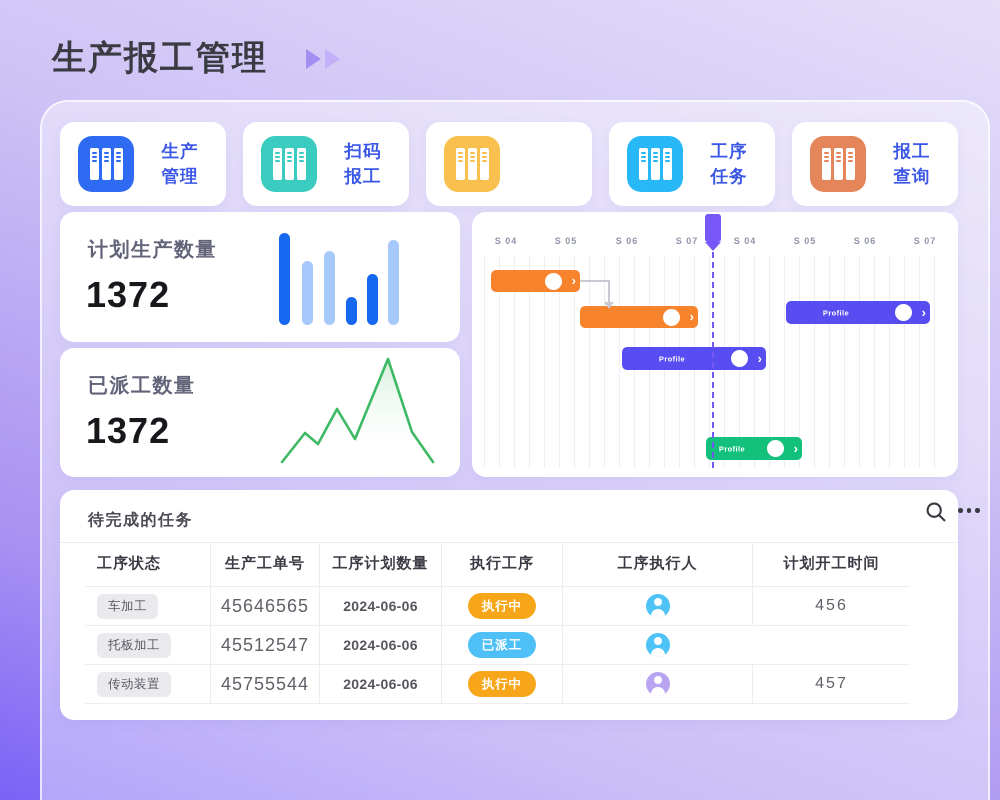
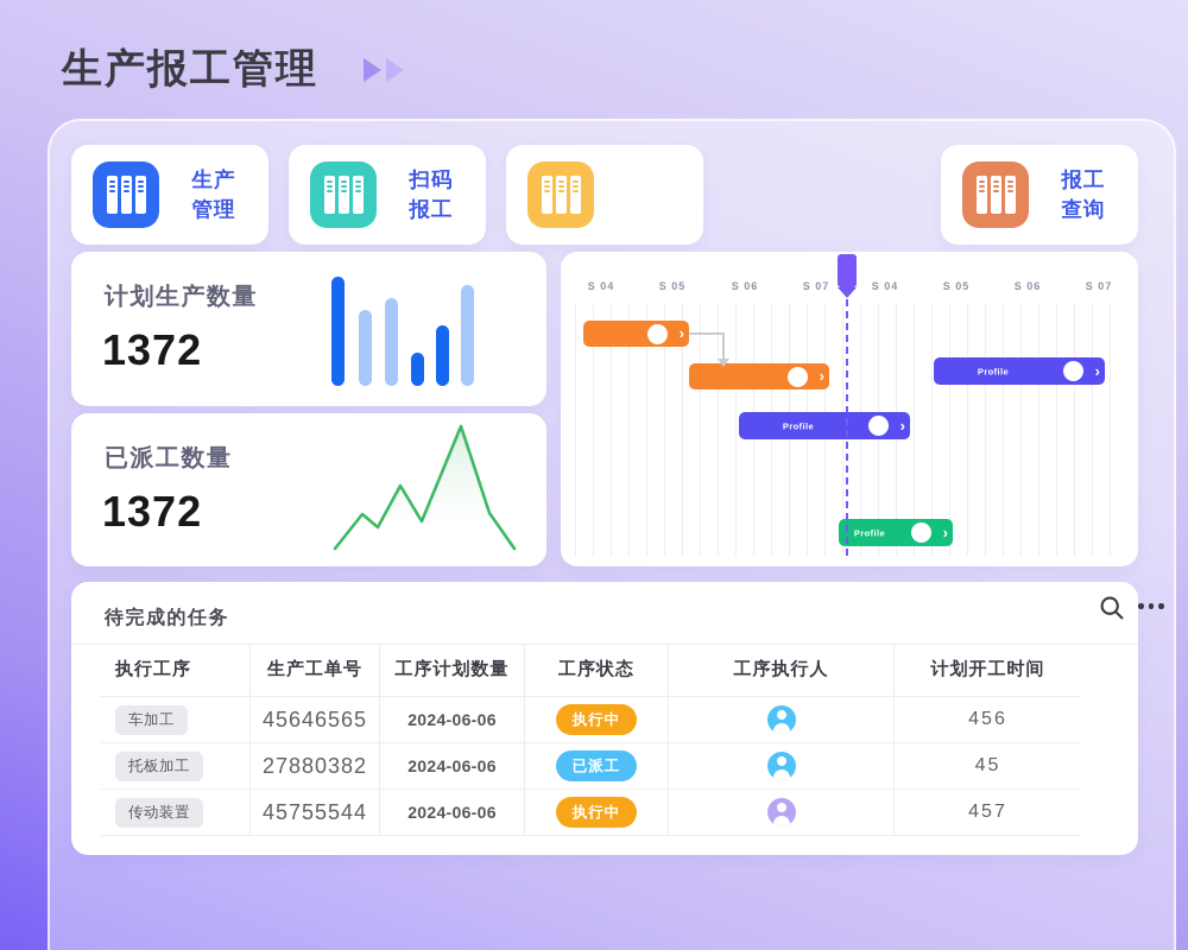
  生产报工管理
  生产
  管理
  扫码
  报工
- 工序
- 任务
  报工
  查询
  计划生产数量
  1372
  已派工数量
  1372
  S 04
  S 05
  S 06
  S 07
  S 04
  S 05
  S 06
  S 07
  ›
  ›
  Profile
  ›
  Profile
  ›
  Profile
  ›
  待完成的任务
- 工序状态
+ 执行工序
  生产工单号
  工序计划数量
- 执行工序
+ 工序状态
  工序执行人
  计划开工时间
  车加工
  45646565
  2024-06-06
  执行中
  456
  托板加工
- 45512547
+ 27880382
  2024-06-06
  已派工
+ 45
  传动装置
  45755544
  2024-06-06
  执行中
  457
